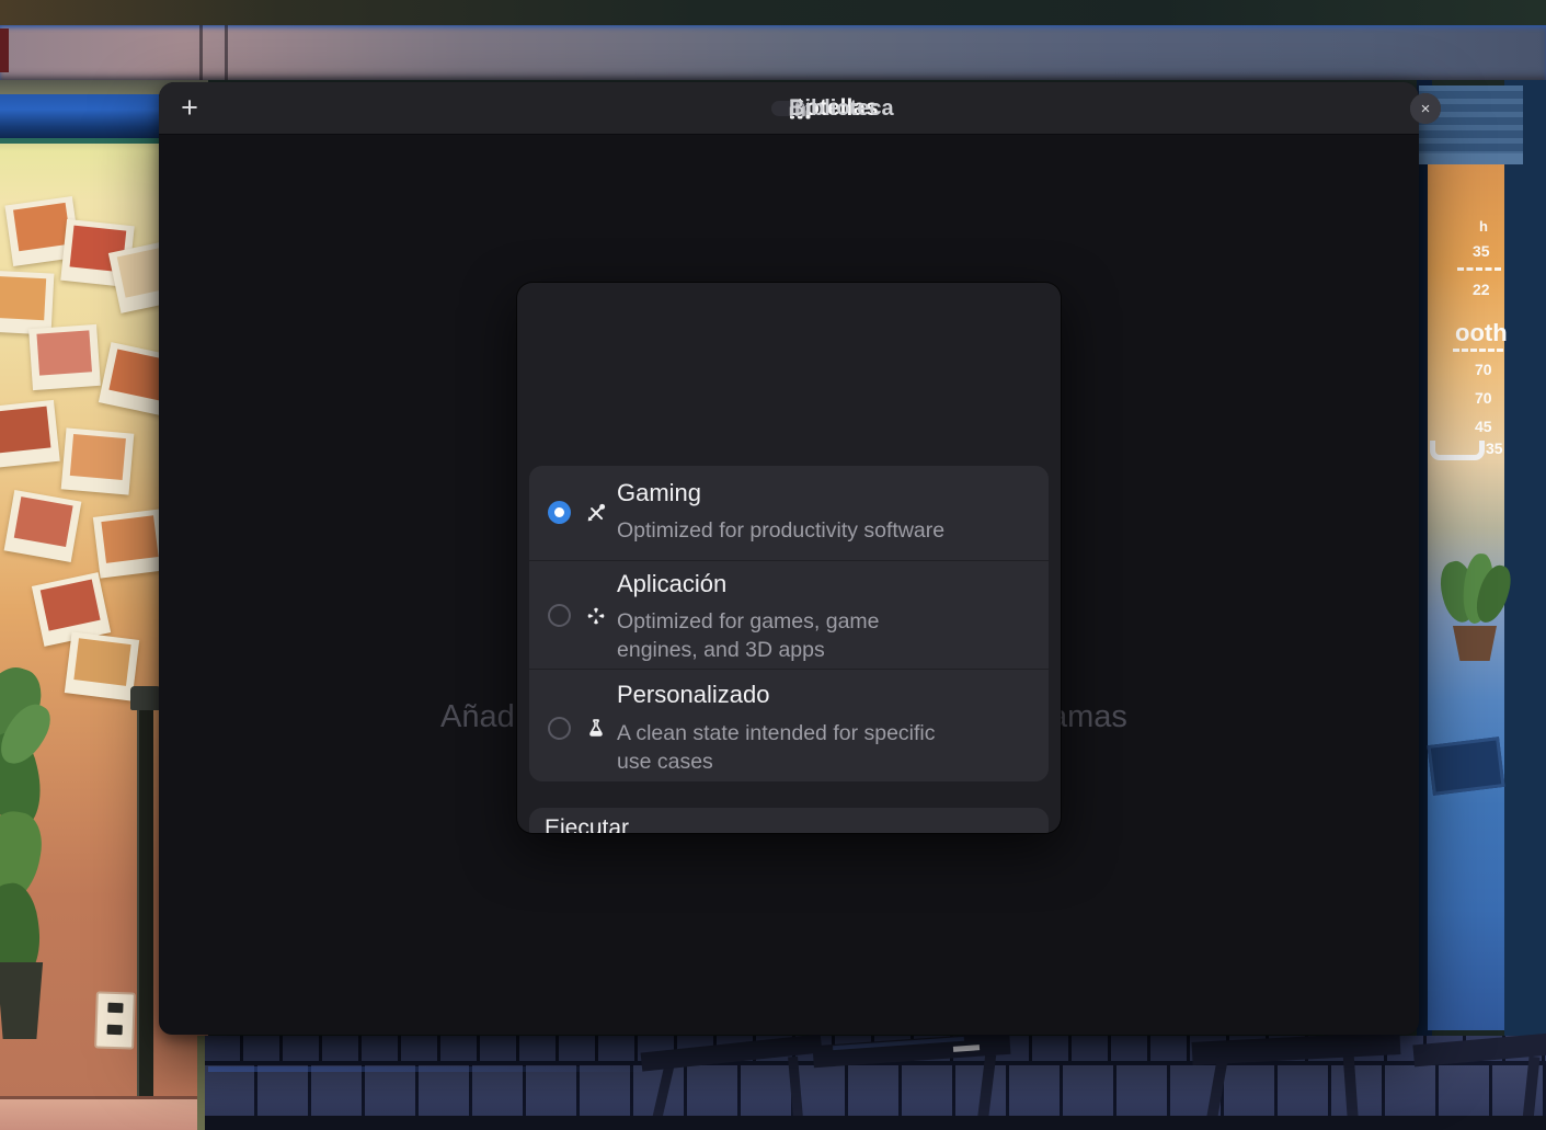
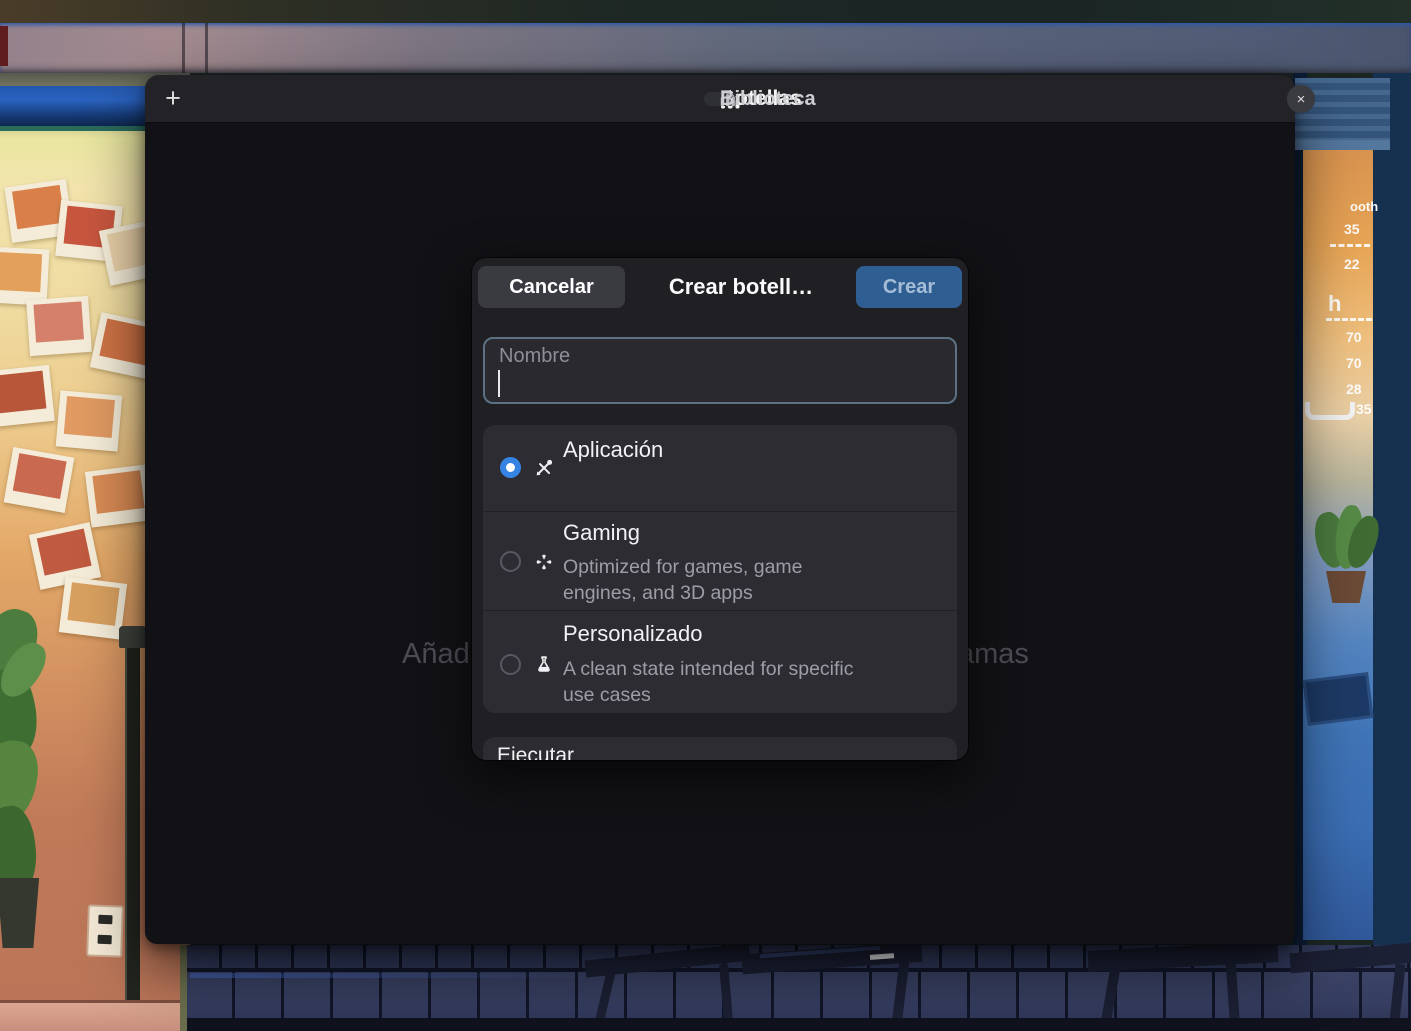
- h
+ ooth
  35
  22
- ooth
+ h
  70
  70
- 45
+ 28
  35
  +
  otellas
  Biblioteca
  ×
  Añad
  mas
+ Cancelar
+ Crear botell…
+ Crear
+ Nombre
- Gaming
+ Aplicación
- Optimized for productivity software
- Aplicación
+ Gaming
  Optimized for games, game
  engines, and 3D apps
  Personalizado
  A clean state intended for specific
  use cases
  Ejecutar
